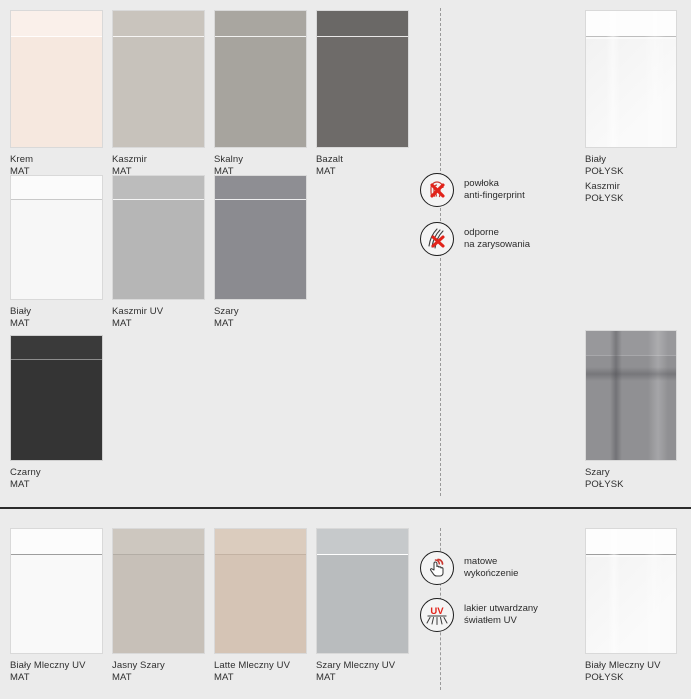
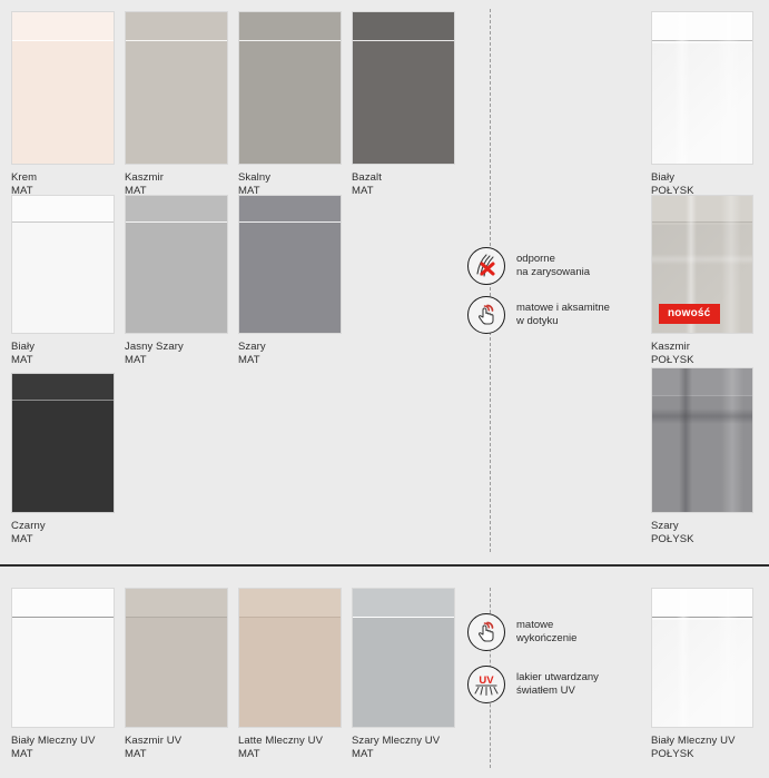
  Krem
  MAT
  Kaszmir
  MAT
  Skalny
  MAT
  Bazalt
  MAT
  Biały
  MAT
- Kaszmir UV
+ Jasny Szary
  MAT
  Szary
  MAT
  Czarny
  MAT
  Biały
  POŁYSK
+ nowość
  Kaszmir
  POŁYSK
  Szary
  POŁYSK
- powłoka
- anti-fingerprint
  odporne
  na zarysowania
+ matowe i aksamitne
+ w dotyku
  Biały Mleczny UV
  MAT
- Jasny Szary
+ Kaszmir UV
  MAT
  Latte Mleczny UV
  MAT
  Szary Mleczny UV
  MAT
  Biały Mleczny UV
  POŁYSK
  matowe
  wykończenie
  UV
  lakier utwardzany
  światłem UV
